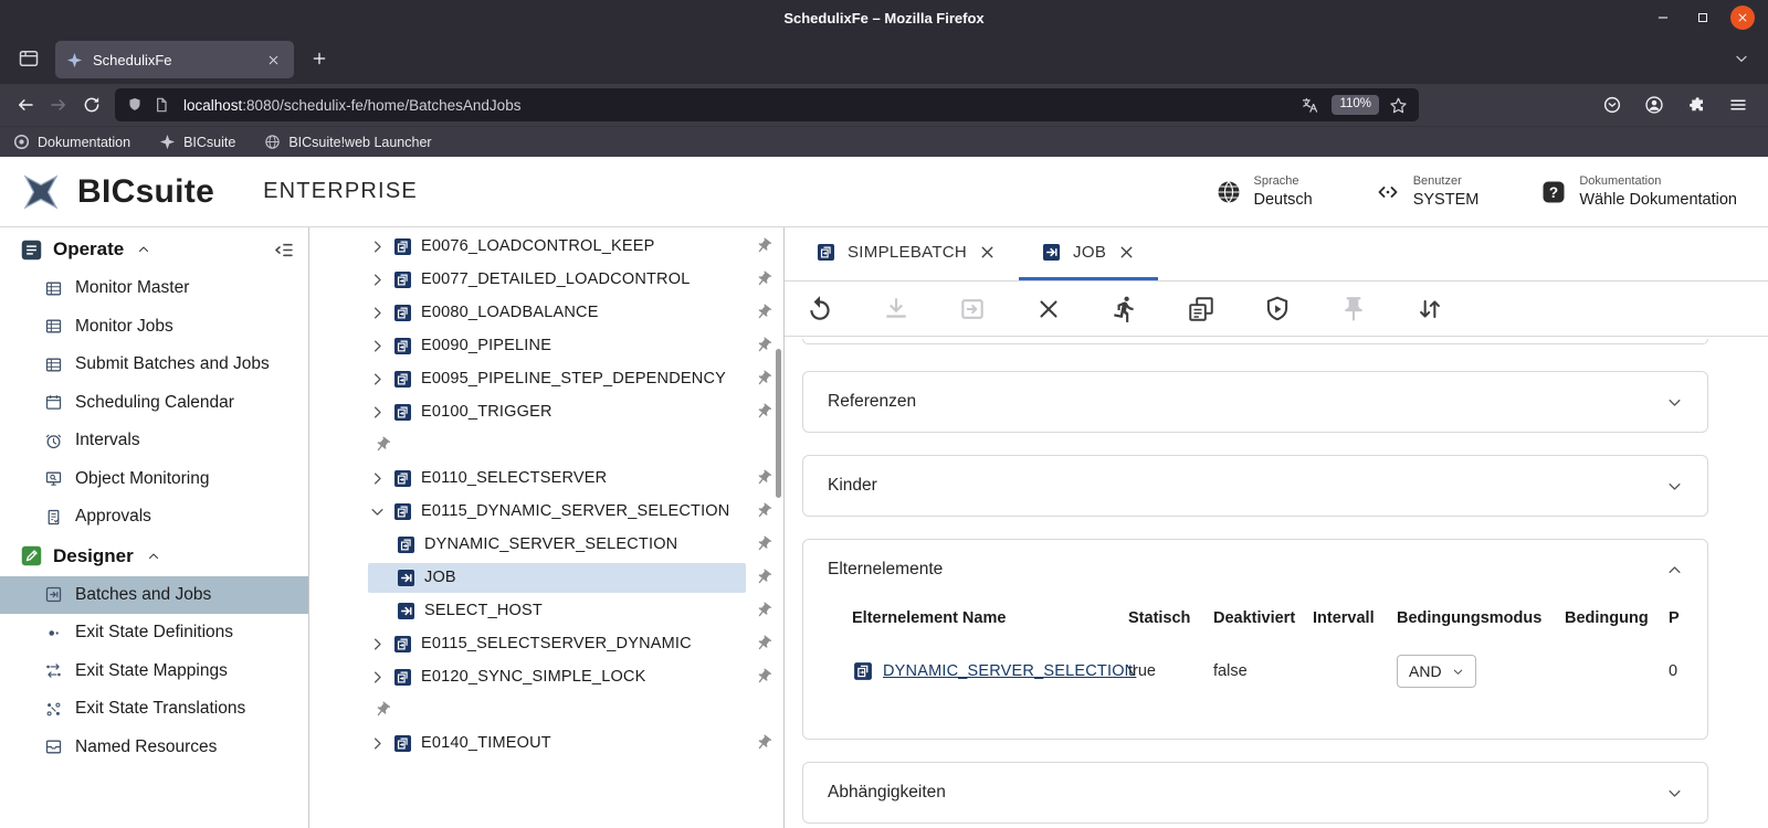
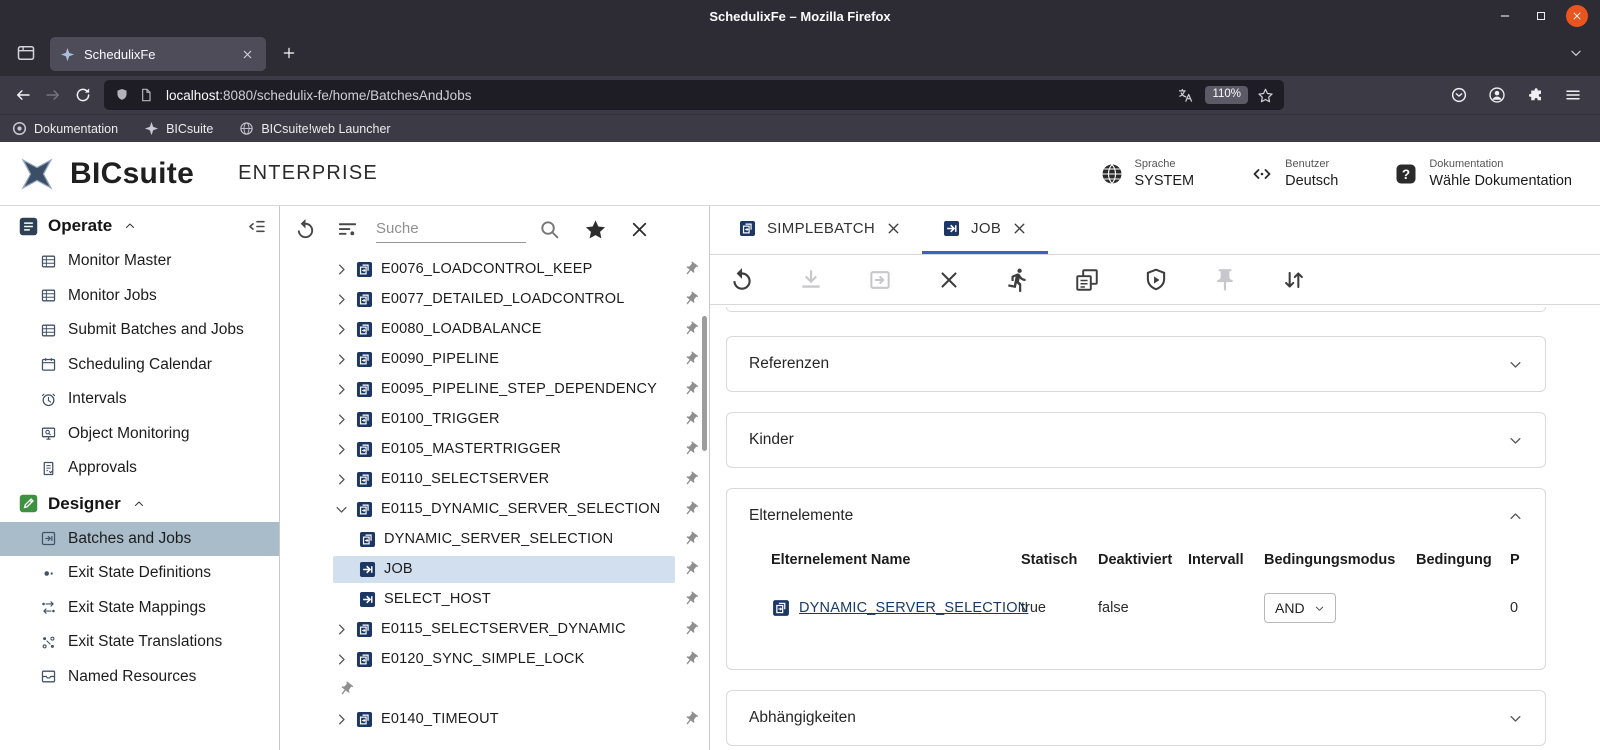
  SchedulixFe – Mozilla Firefox
  SchedulixFe
  localhost:8080/schedulix-fe/home/BatchesAndJobs
  110%
  Dokumentation
  BICsuite
  BICsuite!web Launcher
  BICsuite
  ENTERPRISE
  Sprache
- Deutsch
+ SYSTEM
  Benutzer
- SYSTEM
+ Deutsch
  ?
  Dokumentation
  Wähle Dokumentation
  Operate
  Monitor Master
  Monitor Jobs
  Submit Batches and Jobs
  Scheduling Calendar
  Intervals
  Object Monitoring
  Approvals
  Designer
  Batches and Jobs
  Exit State Definitions
  Exit State Mappings
  Exit State Translations
  Named Resources
+ Suche
  E0076_LOADCONTROL_KEEP
  E0077_DETAILED_LOADCONTROL
  E0080_LOADBALANCE
  E0090_PIPELINE
  E0095_PIPELINE_STEP_DEPENDENCY
  E0100_TRIGGER
+ E0105_MASTERTRIGGER
  E0110_SELECTSERVER
  E0115_DYNAMIC_SERVER_SELECTION
  DYNAMIC_SERVER_SELECTION
  JOB
  SELECT_HOST
  E0115_SELECTSERVER_DYNAMIC
  E0120_SYNC_SIMPLE_LOCK
  E0140_TIMEOUT
  SIMPLEBATCH
  JOB
  Referenzen
  Kinder
  Elternelemente
  Elternelement Name
  Statisch
  Deaktiviert
  Intervall
  Bedingungsmodus
  Bedingung
  P
  DYNAMIC_SERVER_SELECTION
  true
  false
  AND
  0
  Abhängigkeiten
